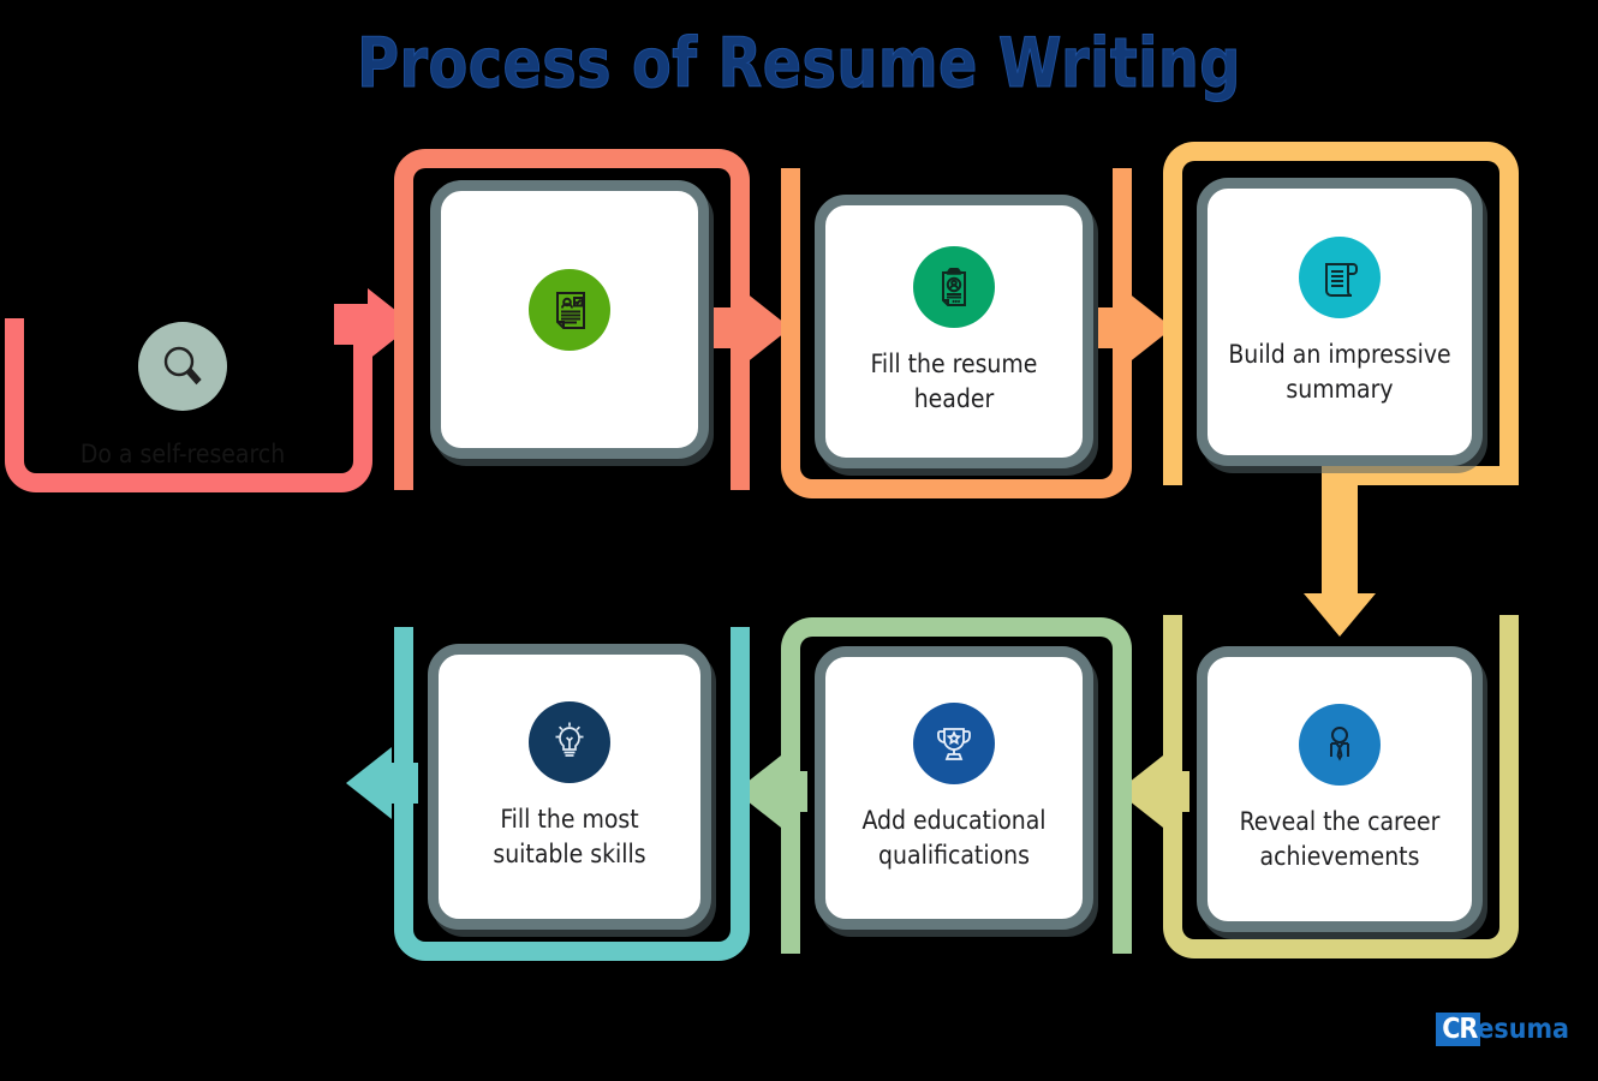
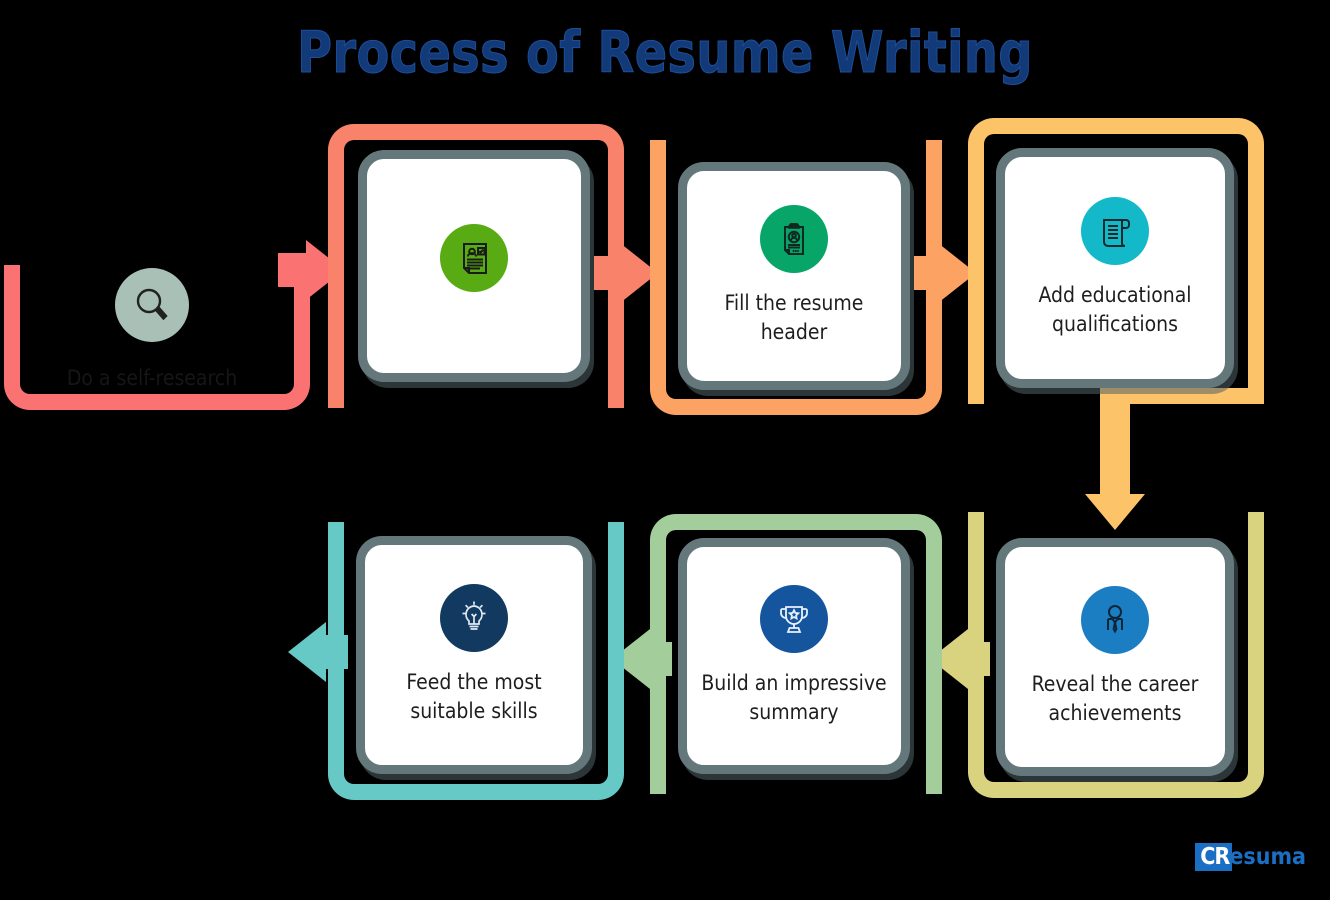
  Process of Resume Writing
  Fill the resume header
- Build an impressive summary
+ Add educational qualifications
  Reveal the career achievements
- Add educational qualifications
+ Build an impressive summary
- Fill the most suitable skills
+ Feed the most suitable skills
  CR
  esuma
